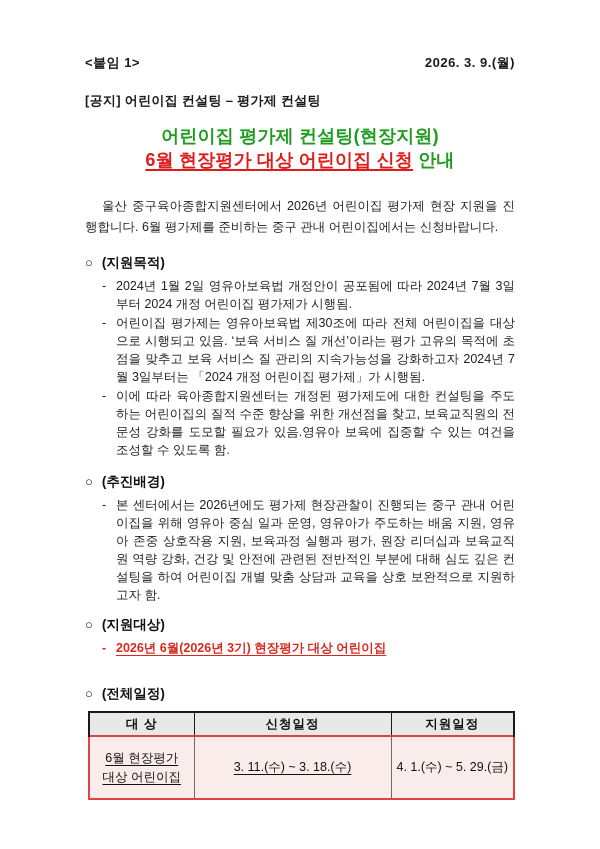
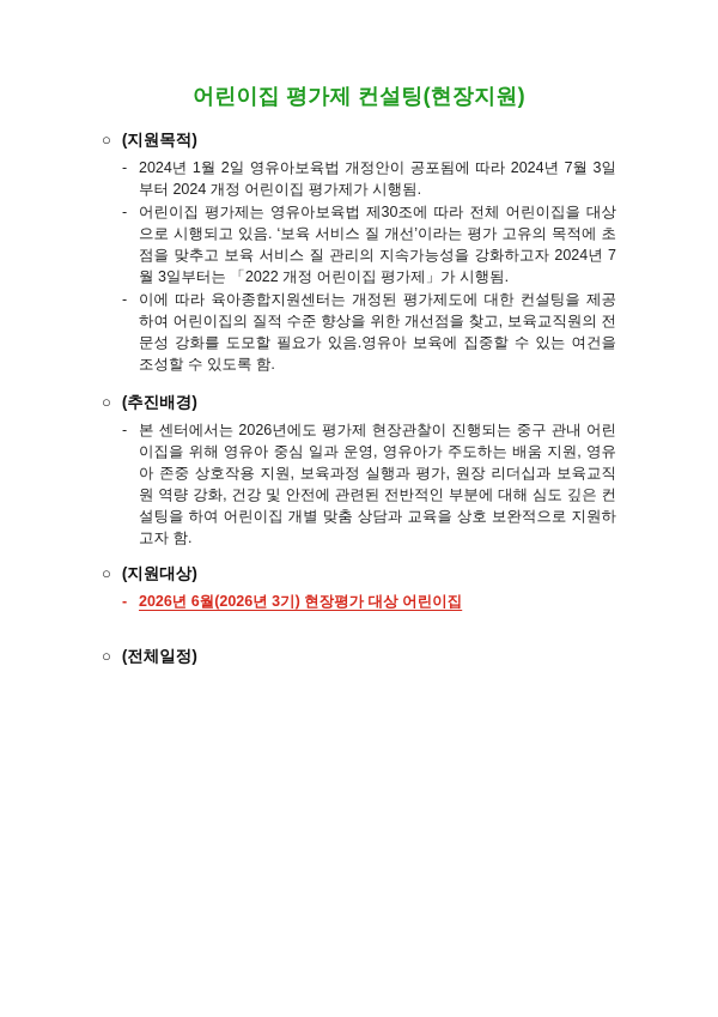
- <붙임 1>
- 2026. 3. 9.(월)
- [공지] 어린이집 컨설팅 – 평가제 컨설팅
  어린이집 평가제 컨설팅(현장지원)
- 6월 현장평가 대상 어린이집 신청 안내
- 울산 중구육아종합지원센터에서 2026년 어린이집 평가제 현장 지원을 진행합니다. 6월 평가제를 준비하는 중구 관내 어린이집에서는 신청바랍니다.
  ○
  (지원목적)
  -
  2024년 1월 2일 영유아보육법 개정안이 공포됨에 따라 2024년 7월 3일부터 2024 개정 어린이집 평가제가 시행됨.
  -
- 어린이집 평가제는 영유아보육법 제30조에 따라 전체 어린이집을 대상으로 시행되고 있음. ‘보육 서비스 질 개선’이라는 평가 고유의 목적에 초점을 맞추고 보육 서비스 질 관리의 지속가능성을 강화하고자 2024년 7월 3일부터는 「2024 개정 어린이집 평가제」가 시행됨.
+ 어린이집 평가제는 영유아보육법 제30조에 따라 전체 어린이집을 대상으로 시행되고 있음. ‘보육 서비스 질 개선’이라는 평가 고유의 목적에 초점을 맞추고 보육 서비스 질 관리의 지속가능성을 강화하고자 2024년 7월 3일부터는 「2022 개정 어린이집 평가제」가 시행됨.
  -
- 이에 따라 육아종합지원센터는 개정된 평가제도에 대한 컨설팅을 주도하는 어린이집의 질적 수준 향상을 위한 개선점을 찾고, 보육교직원의 전문성 강화를 도모할 필요가 있음.영유아 보육에 집중할 수 있는 여건을 조성할 수 있도록 함.
+ 이에 따라 육아종합지원센터는 개정된 평가제도에 대한 컨설팅을 제공하여 어린이집의 질적 수준 향상을 위한 개선점을 찾고, 보육교직원의 전문성 강화를 도모할 필요가 있음.영유아 보육에 집중할 수 있는 여건을 조성할 수 있도록 함.
  ○
  (추진배경)
  -
  본 센터에서는 2026년에도 평가제 현장관찰이 진행되는 중구 관내 어린이집을 위해 영유아 중심 일과 운영, 영유아가 주도하는 배움 지원, 영유아 존중 상호작용 지원, 보육과정 실행과 평가, 원장 리더십과 보육교직원 역량 강화, 건강 및 안전에 관련된 전반적인 부분에 대해 심도 깊은 컨설팅을 하여 어린이집 개별 맞춤 상담과 교육을 상호 보완적으로 지원하고자 함.
  ○
  (지원대상)
  -
  2026년 6월(2026년 3기) 현장평가 대상 어린이집
  ○
  (전체일정)
- 대 상	신청일정	지원일정
- 6월 현장평가 대상 어린이집	3. 11.(수) ~ 3. 18.(수)	4. 1.(수) ~ 5. 29.(금)
